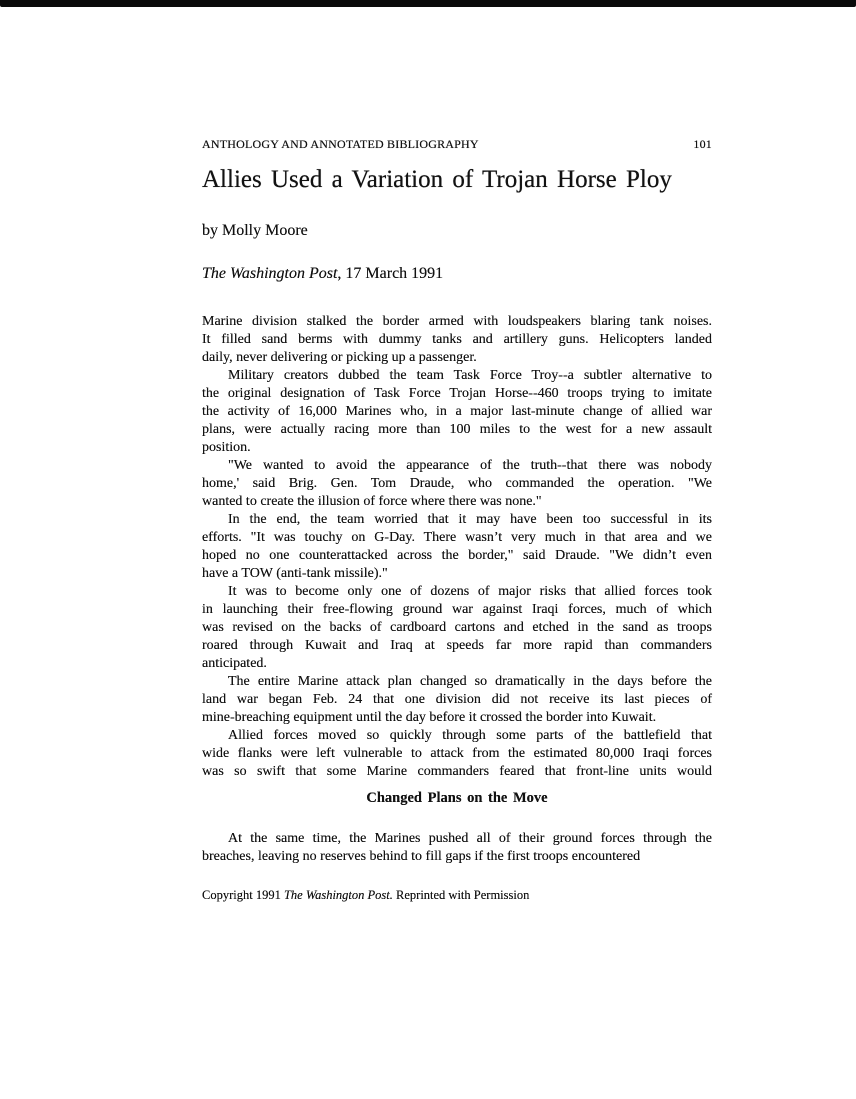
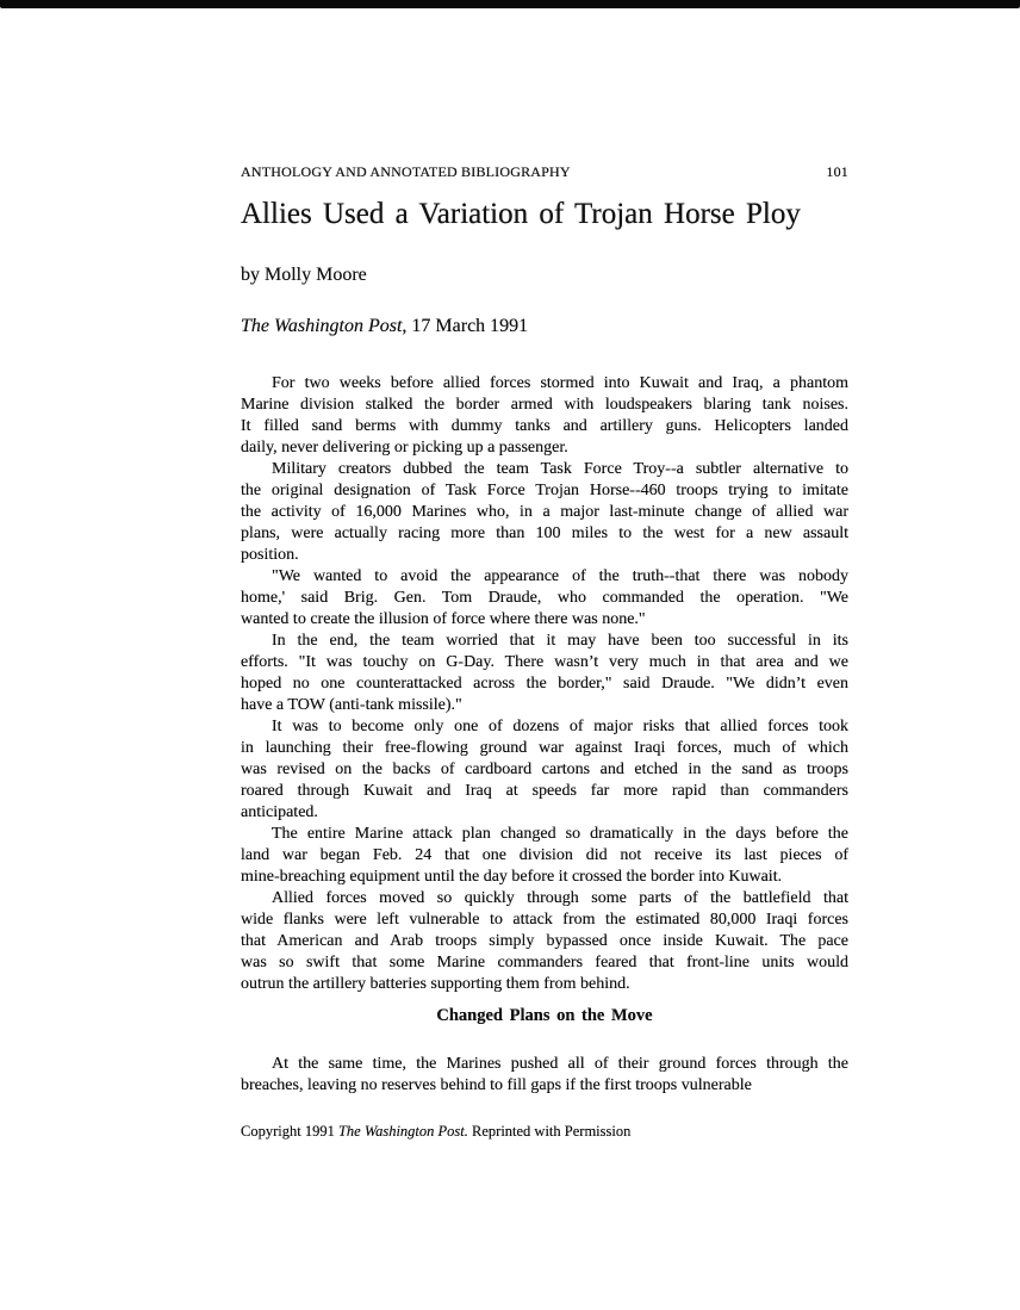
  ANTHOLOGY AND ANNOTATED BIBLIOGRAPHY
  101
  Allies Used a Variation of Trojan Horse Ploy
  by Molly Moore
  The Washington Post, 17 March 1991
+ For two weeks before allied forces stormed into Kuwait and Iraq, a phantom
  Marine division stalked the border armed with loudspeakers blaring tank noises.
  It filled sand berms with dummy tanks and artillery guns. Helicopters landed
  daily, never delivering or picking up a passenger.
  Military creators dubbed the team Task Force Troy--a subtler alternative to
  the original designation of Task Force Trojan Horse--460 troops trying to imitate
  the activity of 16,000 Marines who, in a major last-minute change of allied war
  plans, were actually racing more than 100 miles to the west for a new assault
  position.
  "We wanted to avoid the appearance of the truth--that there was nobody
  home,' said Brig. Gen. Tom Draude, who commanded the operation. "We
  wanted to create the illusion of force where there was none."
  In the end, the team worried that it may have been too successful in its
  efforts. "It was touchy on G-Day. There wasn’t very much in that area and we
  hoped no one counterattacked across the border," said Draude. "We didn’t even
  have a TOW (anti-tank missile)."
  It was to become only one of dozens of major risks that allied forces took
  in launching their free-flowing ground war against Iraqi forces, much of which
  was revised on the backs of cardboard cartons and etched in the sand as troops
  roared through Kuwait and Iraq at speeds far more rapid than commanders
  anticipated.
  The entire Marine attack plan changed so dramatically in the days before the
  land war began Feb. 24 that one division did not receive its last pieces of
  mine-breaching equipment until the day before it crossed the border into Kuwait.
  Allied forces moved so quickly through some parts of the battlefield that
  wide flanks were left vulnerable to attack from the estimated 80,000 Iraqi forces
+ that American and Arab troops simply bypassed once inside Kuwait. The pace
  was so swift that some Marine commanders feared that front-line units would
+ outrun the artillery batteries supporting them from behind.
  Changed Plans on the Move
  At the same time, the Marines pushed all of their ground forces through the
- breaches, leaving no reserves behind to fill gaps if the first troops encountered
+ breaches, leaving no reserves behind to fill gaps if the first troops vulnerable
  Copyright 1991 The Washington Post. Reprinted with Permission
